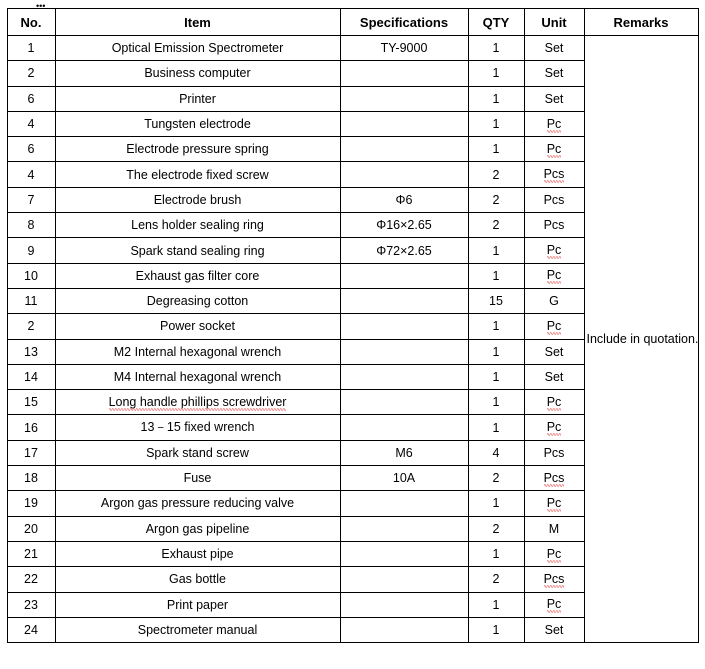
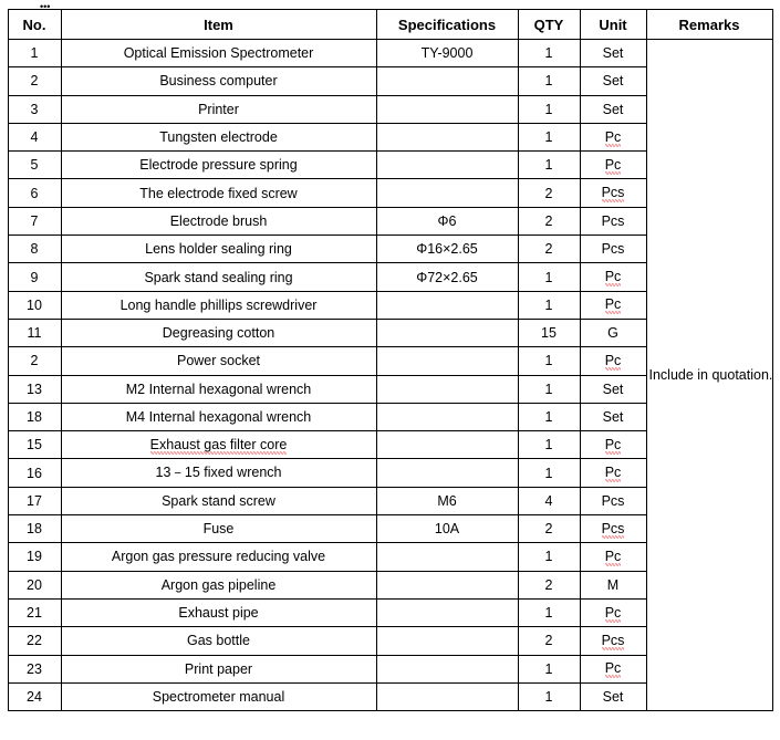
  •••
  No.	Item	Specifications	QTY	Unit	Remarks
  1	Optical Emission Spectrometer	TY-9000	1	Set	Include in quotation.
  2	Business computer		1	Set
- 6	Printer		1	Set
+ 3	Printer		1	Set
  4	Tungsten electrode		1	Pc
- 6	Electrode pressure spring		1	Pc
+ 5	Electrode pressure spring		1	Pc
- 4	The electrode fixed screw		2	Pcs
+ 6	The electrode fixed screw		2	Pcs
  7	Electrode brush	Φ6	2	Pcs
  8	Lens holder sealing ring	Φ16×2.65	2	Pcs
  9	Spark stand sealing ring	Φ72×2.65	1	Pc
- 10	Exhaust gas filter core		1	Pc
+ 10	Long handle phillips screwdriver		1	Pc
  11	Degreasing cotton		15	G
  2	Power socket		1	Pc
  13	M2 Internal hexagonal wrench		1	Set
- 14	M4 Internal hexagonal wrench		1	Set
+ 18	M4 Internal hexagonal wrench		1	Set
- 15	Long handle phillips screwdriver		1	Pc
+ 15	Exhaust gas filter core		1	Pc
  16	13－15 fixed wrench		1	Pc
  17	Spark stand screw	M6	4	Pcs
  18	Fuse	10A	2	Pcs
  19	Argon gas pressure reducing valve		1	Pc
  20	Argon gas pipeline		2	M
  21	Exhaust pipe		1	Pc
  22	Gas bottle		2	Pcs
  23	Print paper		1	Pc
  24	Spectrometer manual		1	Set
